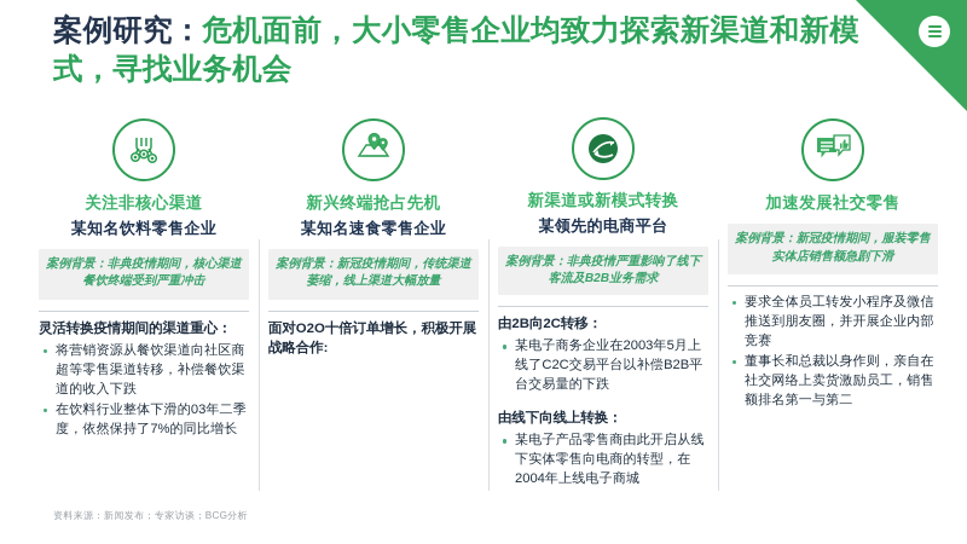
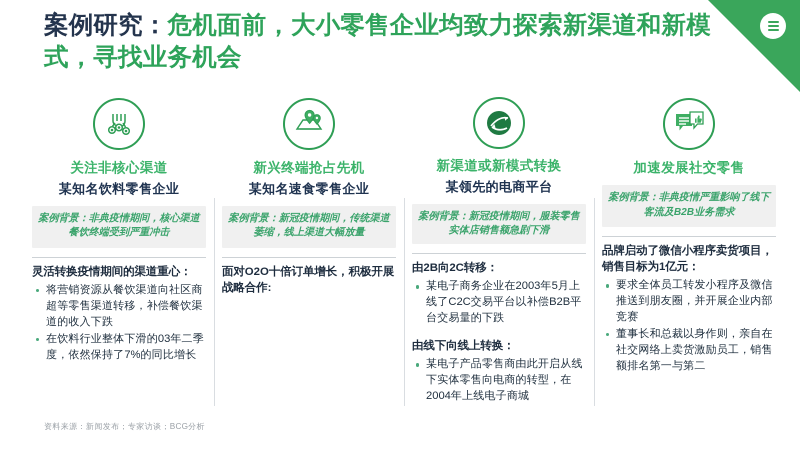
  案例研究：危机面前，大小零售企业均致力探索新渠道和新模式，寻找业务机会
  关注非核心渠道
  某知名饮料零售企业
  案例背景：非典疫情期间，核心渠道餐饮终端受到严重冲击
  灵活转换疫情期间的渠道重心：
  将营销资源从餐饮渠道向社区商超等零售渠道转移，补偿餐饮渠道的收入下跌
  在饮料行业整体下滑的03年二季度，依然保持了7%的同比增长
  新兴终端抢占先机
  某知名速食零售企业
  案例背景：新冠疫情期间，传统渠道萎缩，线上渠道大幅放量
  面对O2O十倍订单增长，积极开展战略合作:
  新渠道或新模式转换
  某领先的电商平台
- 案例背景：非典疫情严重影响了线下客流及B2B业务需求
+ 案例背景：新冠疫情期间，服装零售实体店销售额急剧下滑
  由2B向2C转移：
  某电子商务企业在2003年5月上线了C2C交易平台以补偿B2B平台交易量的下跌
  由线下向线上转换：
  某电子产品零售商由此开启从线下实体零售向电商的转型，在2004年上线电子商城
  加速发展社交零售
- 案例背景：新冠疫情期间，服装零售实体店销售额急剧下滑
+ 案例背景：非典疫情严重影响了线下客流及B2B业务需求
+ 品牌启动了微信小程序卖货项目，销售目标为1亿元：
  要求全体员工转发小程序及微信推送到朋友圈，并开展企业内部竞赛
  董事长和总裁以身作则，亲自在社交网络上卖货激励员工，销售额排名第一与第二
  资料来源：新闻发布；专家访谈；BCG分析
